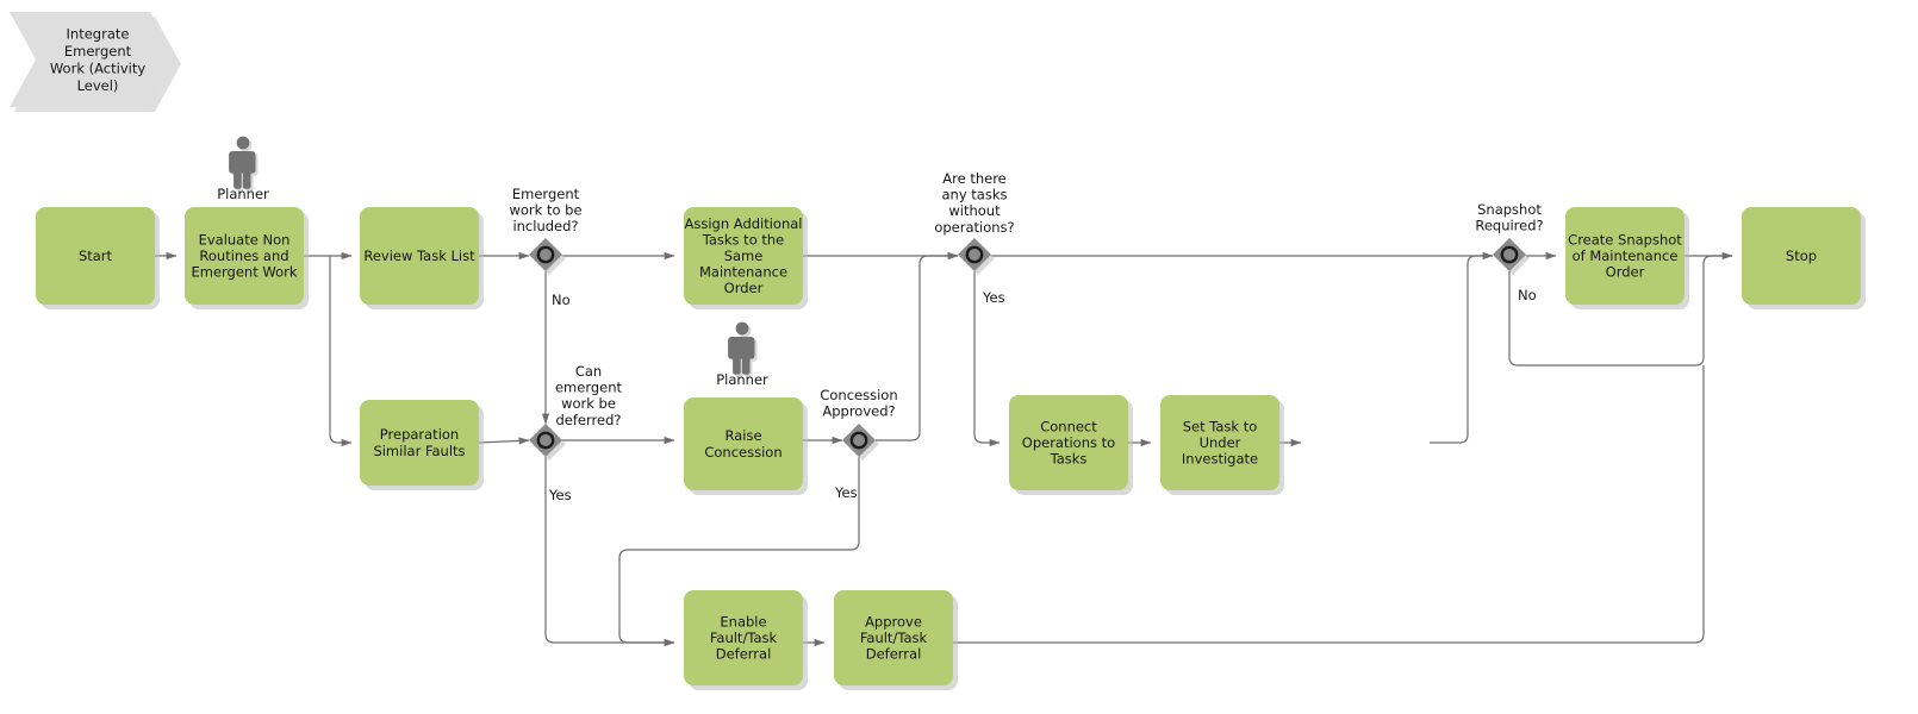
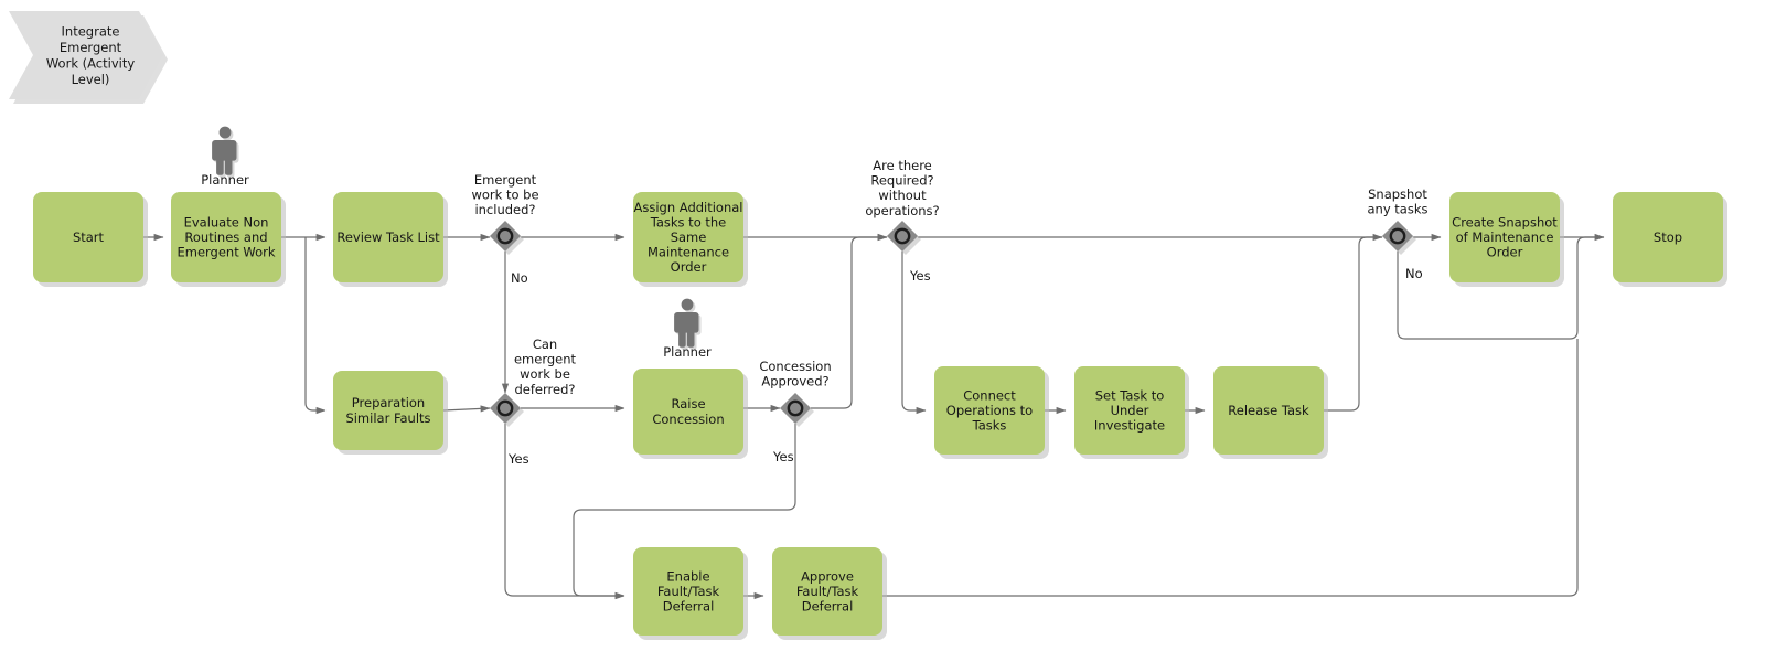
  Integrate
  Emergent
  Work (Activity
  Level)
  No
  Yes
  Yes
  Yes
  No
  Start
  Evaluate Non
  Routines and
  Emergent Work
  Review Task List
  Preparation
  Similar Faults
  Assign Additional
  Tasks to the
  Same
  Maintenance
  Order
  Raise
  Concession
  Connect
  Operations to
  Tasks
  Set Task to
  Under
  Investigate
+ Release Task
  Enable
  Fault/Task
  Deferral
  Approve
  Fault/Task
  Deferral
  Create Snapshot
  of Maintenance
  Order
  Stop
  Emergent
  work to be
  included?
  Can
  emergent
  work be
  deferred?
  Concession
  Approved?
  Are there
- any tasks
+ Required?
  without
  operations?
  Snapshot
- Required?
+ any tasks
  Planner
  Planner
